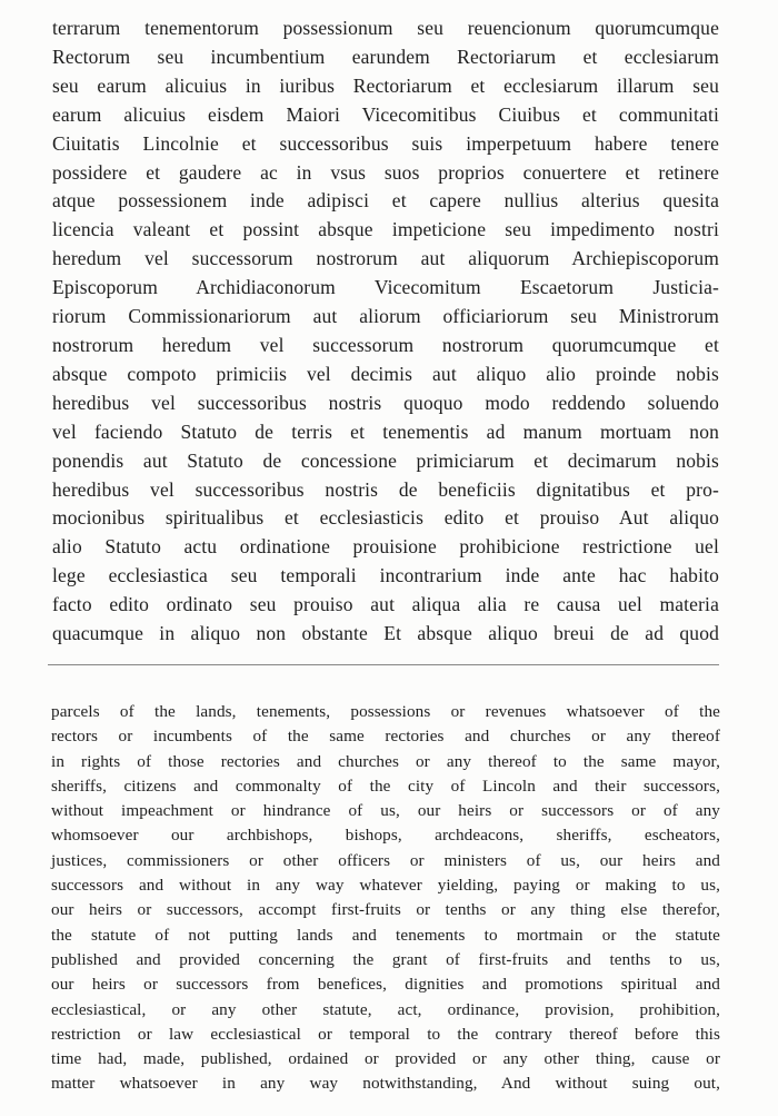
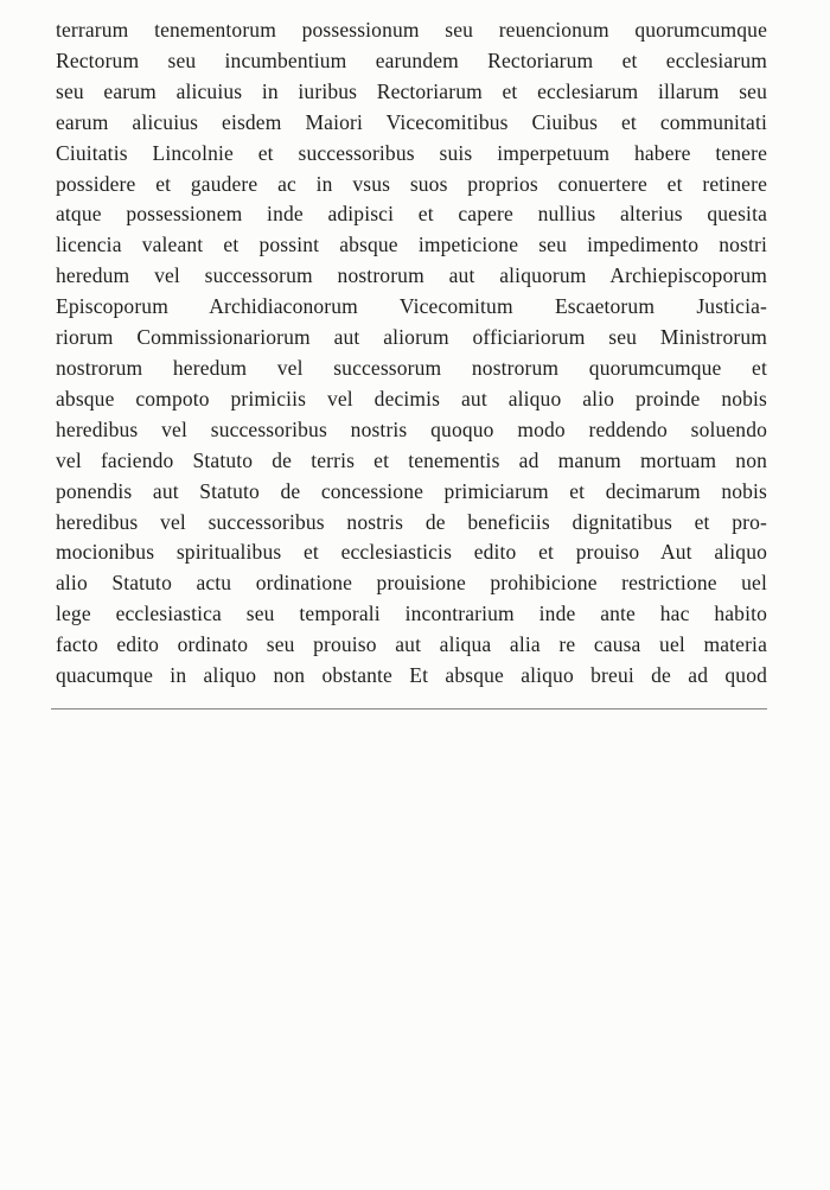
  terrarum tenementorum possessionum seu reuencionum quorumcumque
  Rectorum seu incumbentium earundem Rectoriarum et ecclesiarum
  seu earum alicuius in iuribus Rectoriarum et ecclesiarum illarum seu
  earum alicuius eisdem Maiori Vicecomitibus Ciuibus et communitati
  Ciuitatis Lincolnie et successoribus suis imperpetuum habere tenere
  possidere et gaudere ac in vsus suos proprios conuertere et retinere
  atque possessionem inde adipisci et capere nullius alterius quesita
  licencia valeant et possint absque impeticione seu impedimento nostri
  heredum vel successorum nostrorum aut aliquorum Archiepiscoporum
  Episcoporum Archidiaconorum Vicecomitum Escaetorum Justicia-
  riorum Commissionariorum aut aliorum officiariorum seu Ministrorum
  nostrorum heredum vel successorum nostrorum quorumcumque et
  absque compoto primiciis vel decimis aut aliquo alio proinde nobis
  heredibus vel successoribus nostris quoquo modo reddendo soluendo
  vel faciendo Statuto de terris et tenementis ad manum mortuam non
  ponendis aut Statuto de concessione primiciarum et decimarum nobis
  heredibus vel successoribus nostris de beneficiis dignitatibus et pro-
  mocionibus spiritualibus et ecclesiasticis edito et prouiso Aut aliquo
  alio Statuto actu ordinatione prouisione prohibicione restrictione uel
  lege ecclesiastica seu temporali incontrarium inde ante hac habito
  facto edito ordinato seu prouiso aut aliqua alia re causa uel materia
  quacumque in aliquo non obstante Et absque aliquo breui de ad quod
- parcels of the lands, tenements, possessions or revenues whatsoever of the
- rectors or incumbents of the same rectories and churches or any thereof
- in rights of those rectories and churches or any thereof to the same mayor,
- sheriffs, citizens and commonalty of the city of Lincoln and their successors,
- without impeachment or hindrance of us, our heirs or successors or of any
- whomsoever our archbishops, bishops, archdeacons, sheriffs, escheators,
- justices, commissioners or other officers or ministers of us, our heirs and
- successors and without in any way whatever yielding, paying or making to us,
- our heirs or successors, accompt first-fruits or tenths or any thing else therefor,
- the statute of not putting lands and tenements to mortmain or the statute
- published and provided concerning the grant of first-fruits and tenths to us,
- our heirs or successors from benefices, dignities and promotions spiritual and
- ecclesiastical, or any other statute, act, ordinance, provision, prohibition,
- restriction or law ecclesiastical or temporal to the contrary thereof before this
- time had, made, published, ordained or provided or any other thing, cause or
- matter whatsoever in any way notwithstanding, And without suing out,
